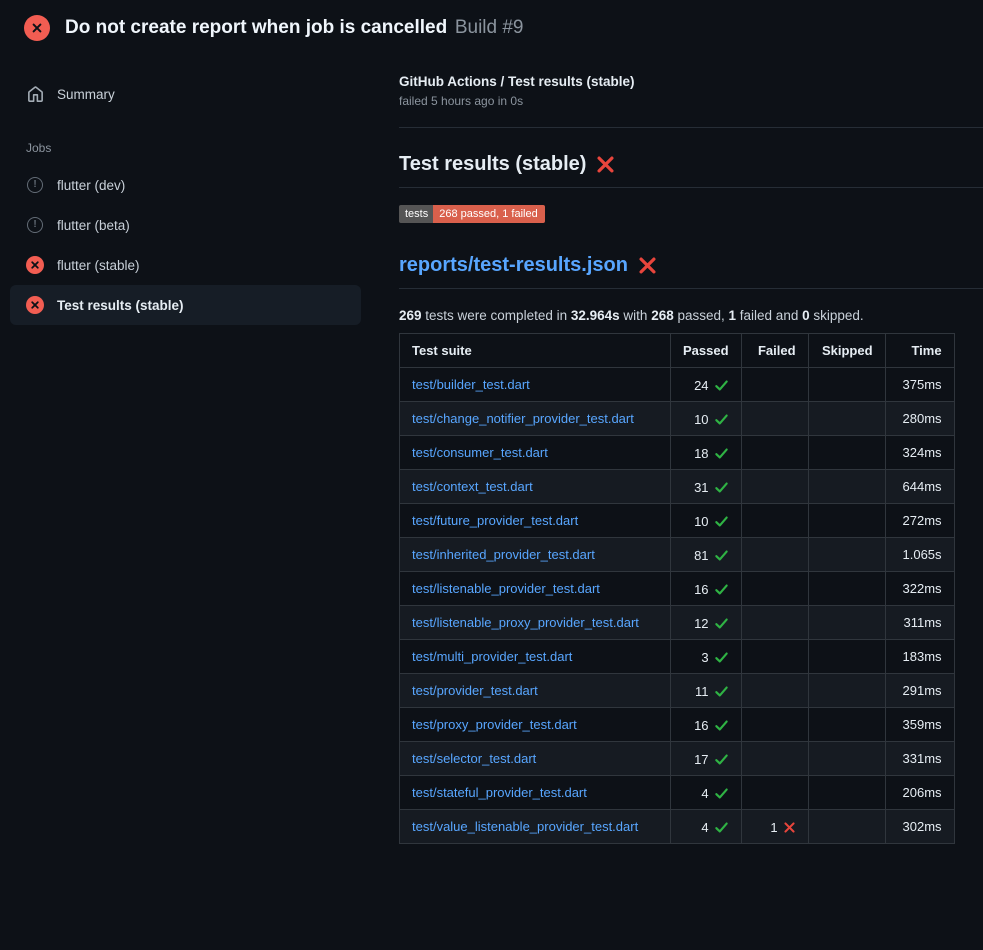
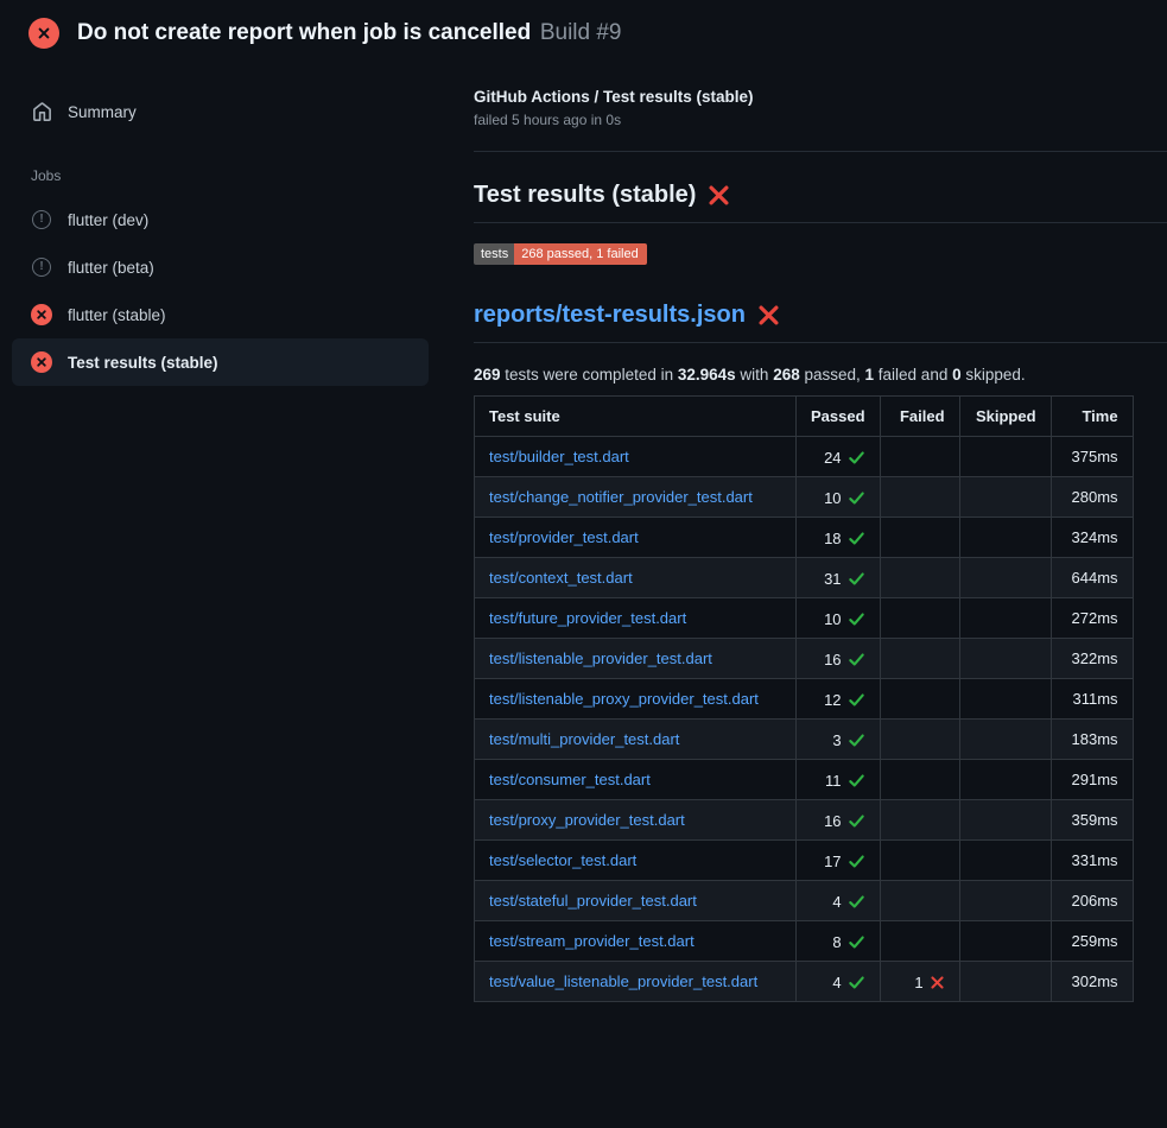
  Do not create report when job is cancelled Build #9
  Summary
  Jobs
  !
  flutter (dev)
  !
  flutter (beta)
  flutter (stable)
  Test results (stable)
  GitHub Actions / Test results (stable)
  failed 5 hours ago in 0s
  Test results (stable)
  tests
  268 passed, 1 failed
  reports/test-results.json
  269 tests were completed in 32.964s with 268 passed, 1 failed and 0 skipped.
  Test suite	Passed	Failed	Skipped	Time
  test/builder_test.dart	24			375ms
  test/change_notifier_provider_test.dart	10			280ms
- test/consumer_test.dart	18			324ms
+ test/provider_test.dart	18			324ms
  test/context_test.dart	31			644ms
  test/future_provider_test.dart	10			272ms
- test/inherited_provider_test.dart	81			1.065s
  test/listenable_provider_test.dart	16			322ms
  test/listenable_proxy_provider_test.dart	12			311ms
  test/multi_provider_test.dart	3			183ms
- test/provider_test.dart	11			291ms
+ test/consumer_test.dart	11			291ms
  test/proxy_provider_test.dart	16			359ms
  test/selector_test.dart	17			331ms
  test/stateful_provider_test.dart	4			206ms
+ test/stream_provider_test.dart	8			259ms
  test/value_listenable_provider_test.dart	4	1		302ms
